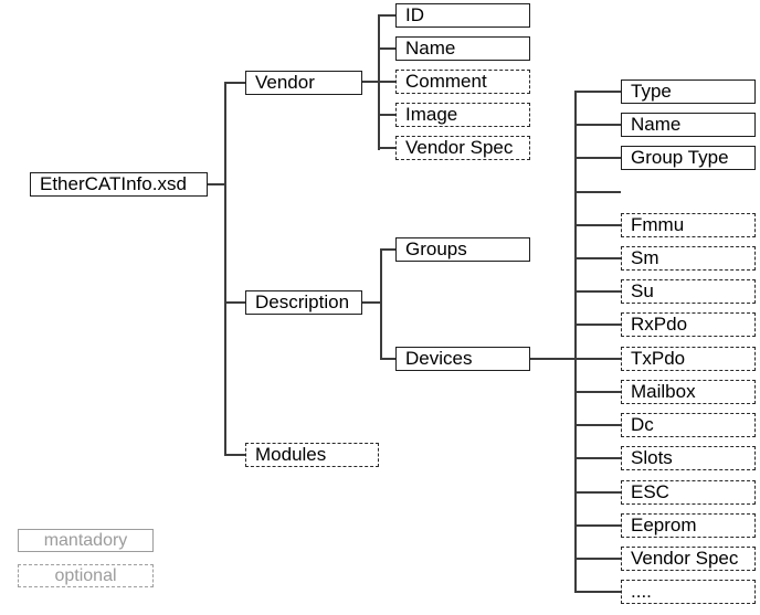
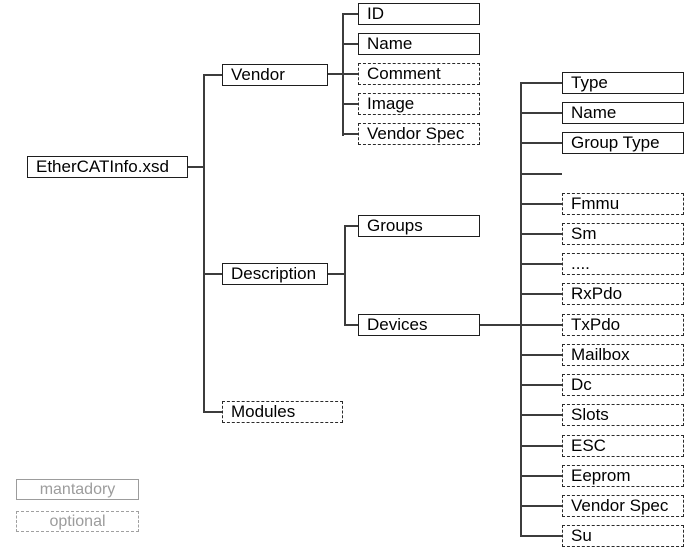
  EtherCATInfo.xsd
  Vendor
  Description
  Modules
  ID
  Name
  Comment
  Image
  Vendor Spec
  Groups
  Devices
  Type
  Name
  Group Type
  Fmmu
  Sm
- Su
+ ....
  RxPdo
  TxPdo
  Mailbox
  Dc
  Slots
  ESC
  Eeprom
  Vendor Spec
- ....
+ Su
  mantadory
  optional
